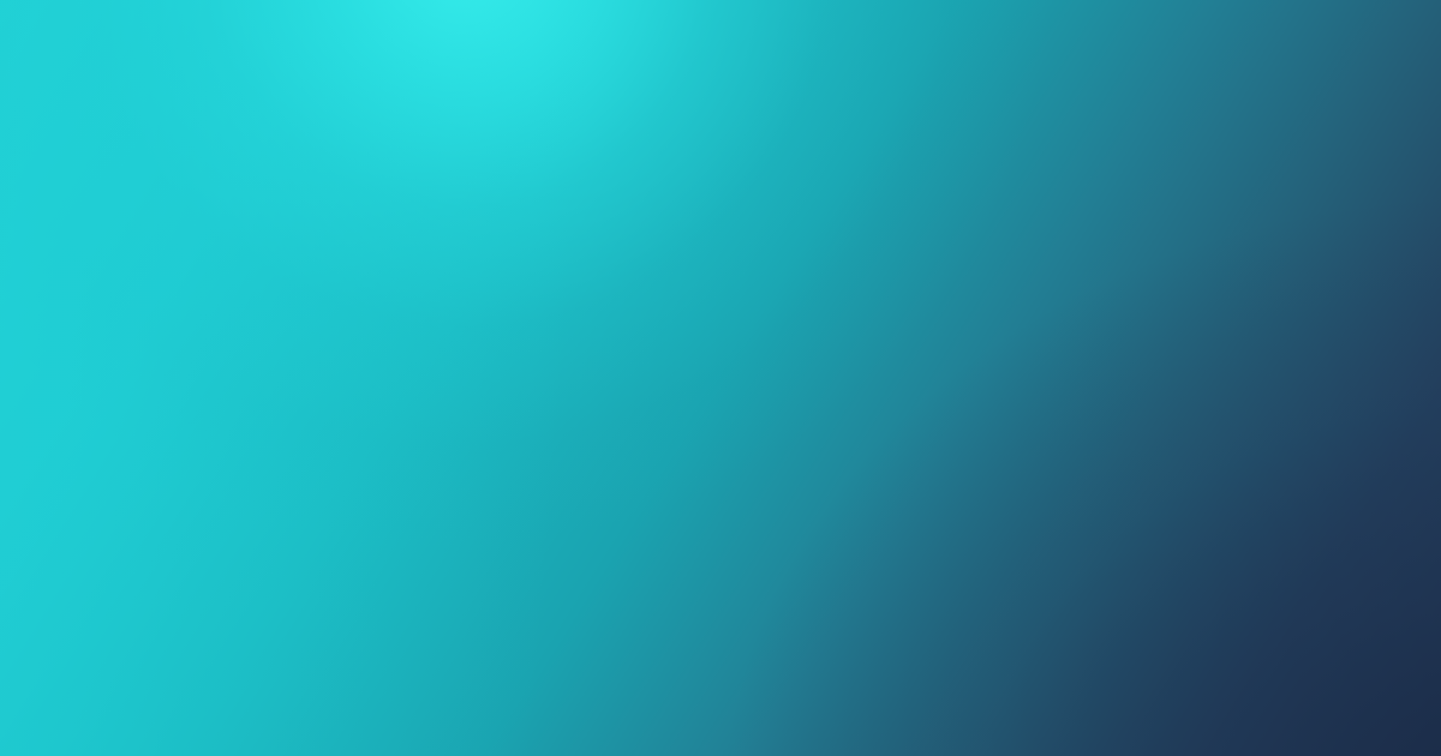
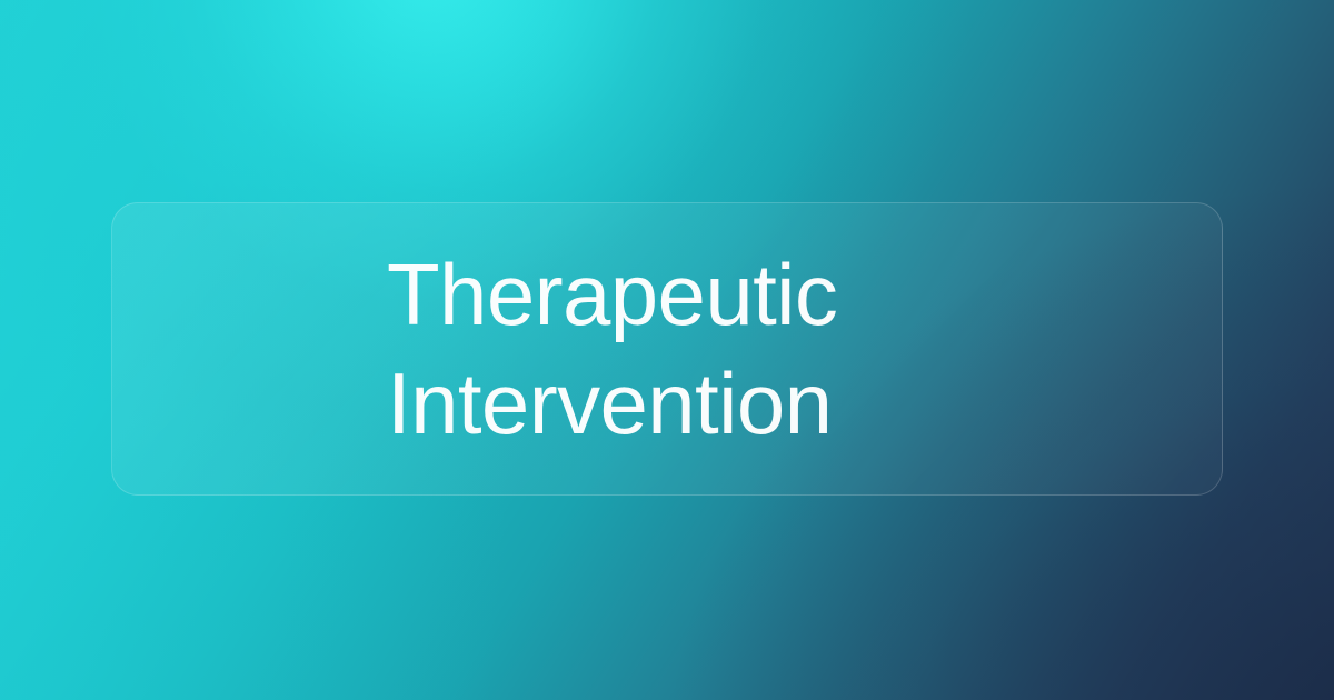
+ Therapeutic
+ Intervention
